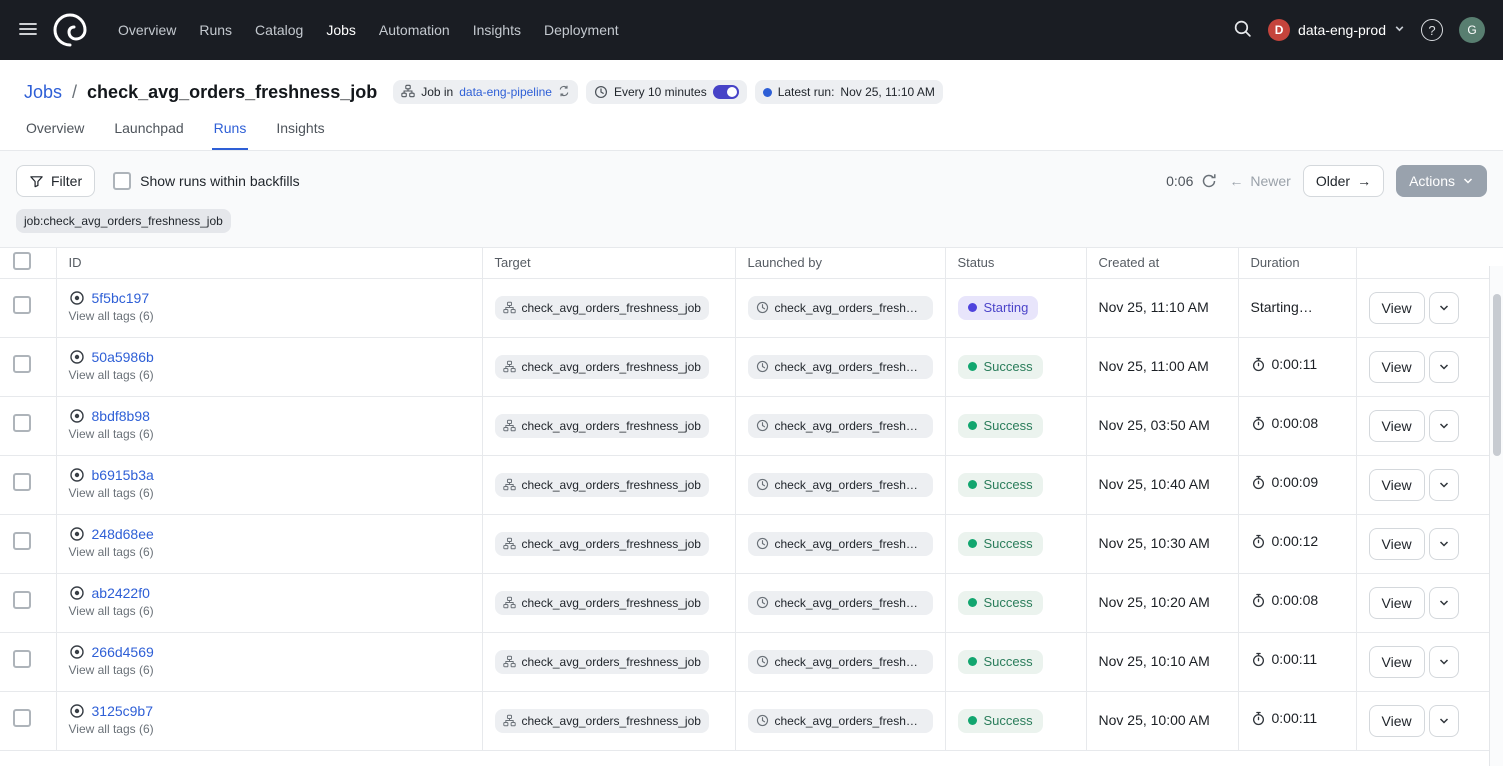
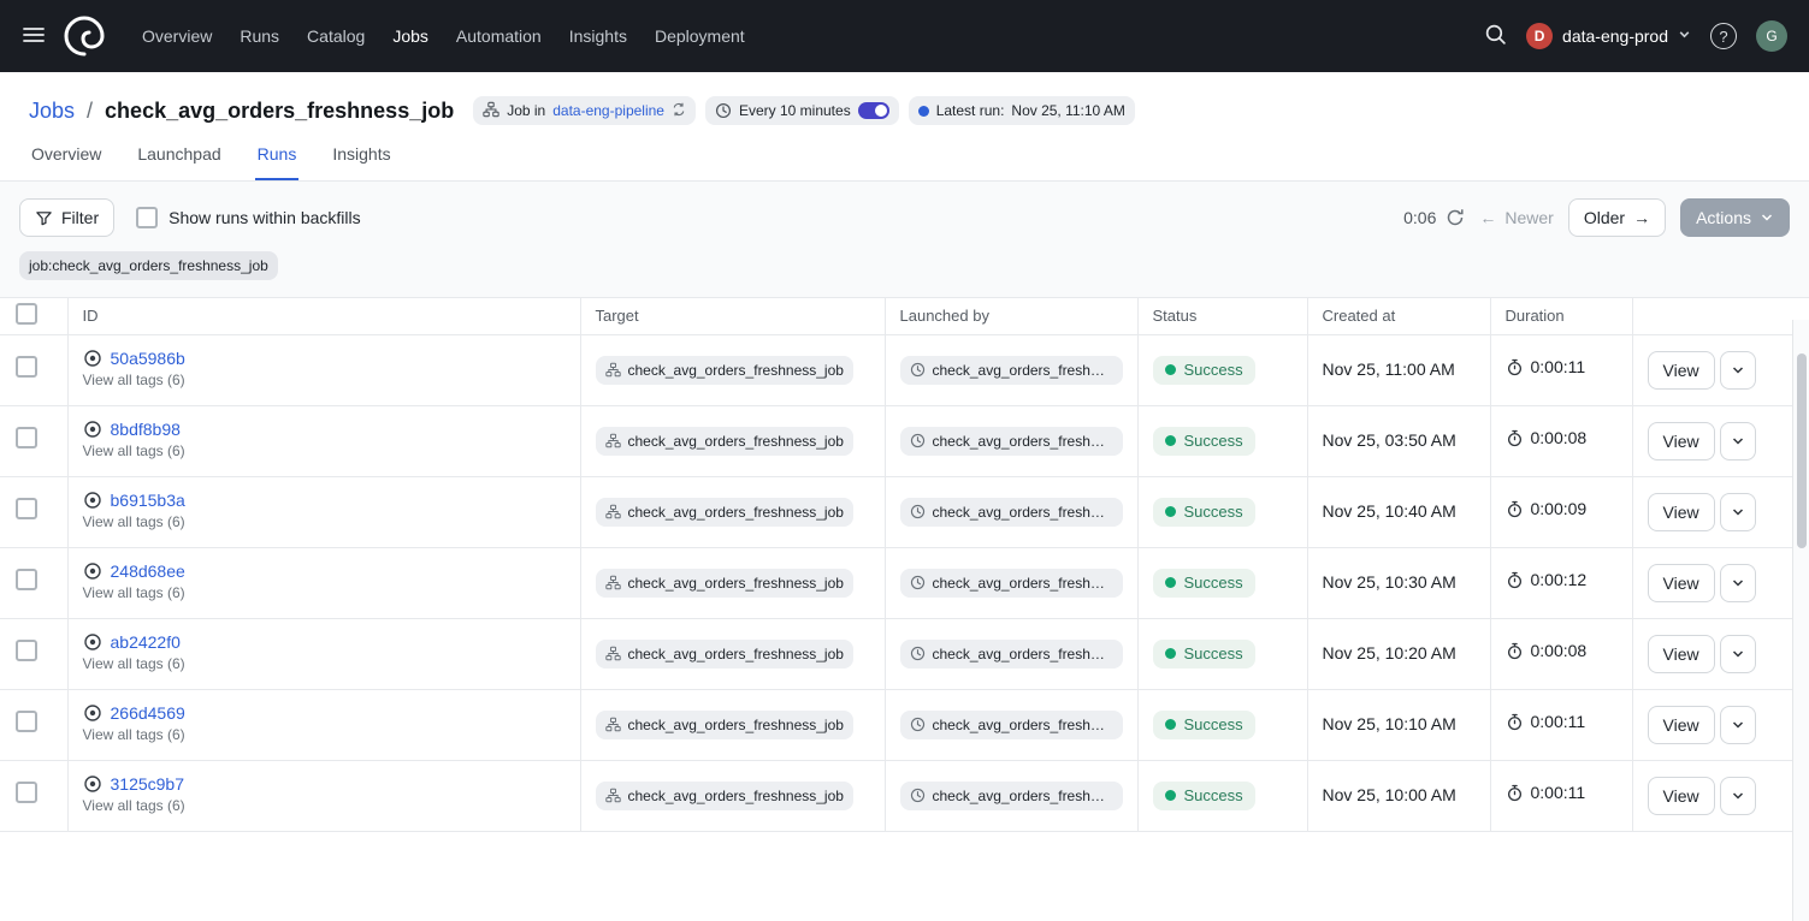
  Overview
  Runs
  Catalog
  Jobs
  Automation
  Insights
  Deployment
  D
  data-eng-prod
  ?
  G
  Jobs
  /
  check_avg_orders_freshness_job
  Job in
  data-eng-pipeline
  Every 10 minutes
  Latest run:
  Nov 25, 11:10 AM
  Overview
  Launchpad
  Runs
  Insights
  Filter
  Show runs within backfills
  0:06
  ←
  Newer
  Older
  →
  Actions
  job:check_avg_orders_freshness_job
  	ID	Target	Launched by	Status	Created at	Duration
- 	5f5bc197 View all tags (6)	check_avg_orders_freshness_job	check_avg_orders_freshn…	Starting	Nov 25, 11:10 AM	Starting…	View
  	50a5986b View all tags (6)	check_avg_orders_freshness_job	check_avg_orders_freshn…	Success	Nov 25, 11:00 AM	0:00:11	View
  	8bdf8b98 View all tags (6)	check_avg_orders_freshness_job	check_avg_orders_freshn…	Success	Nov 25, 03:50 AM	0:00:08	View
  	b6915b3a View all tags (6)	check_avg_orders_freshness_job	check_avg_orders_freshn…	Success	Nov 25, 10:40 AM	0:00:09	View
  	248d68ee View all tags (6)	check_avg_orders_freshness_job	check_avg_orders_freshn…	Success	Nov 25, 10:30 AM	0:00:12	View
  	ab2422f0 View all tags (6)	check_avg_orders_freshness_job	check_avg_orders_freshn…	Success	Nov 25, 10:20 AM	0:00:08	View
  	266d4569 View all tags (6)	check_avg_orders_freshness_job	check_avg_orders_freshn…	Success	Nov 25, 10:10 AM	0:00:11	View
  	3125c9b7 View all tags (6)	check_avg_orders_freshness_job	check_avg_orders_freshn…	Success	Nov 25, 10:00 AM	0:00:11	View
